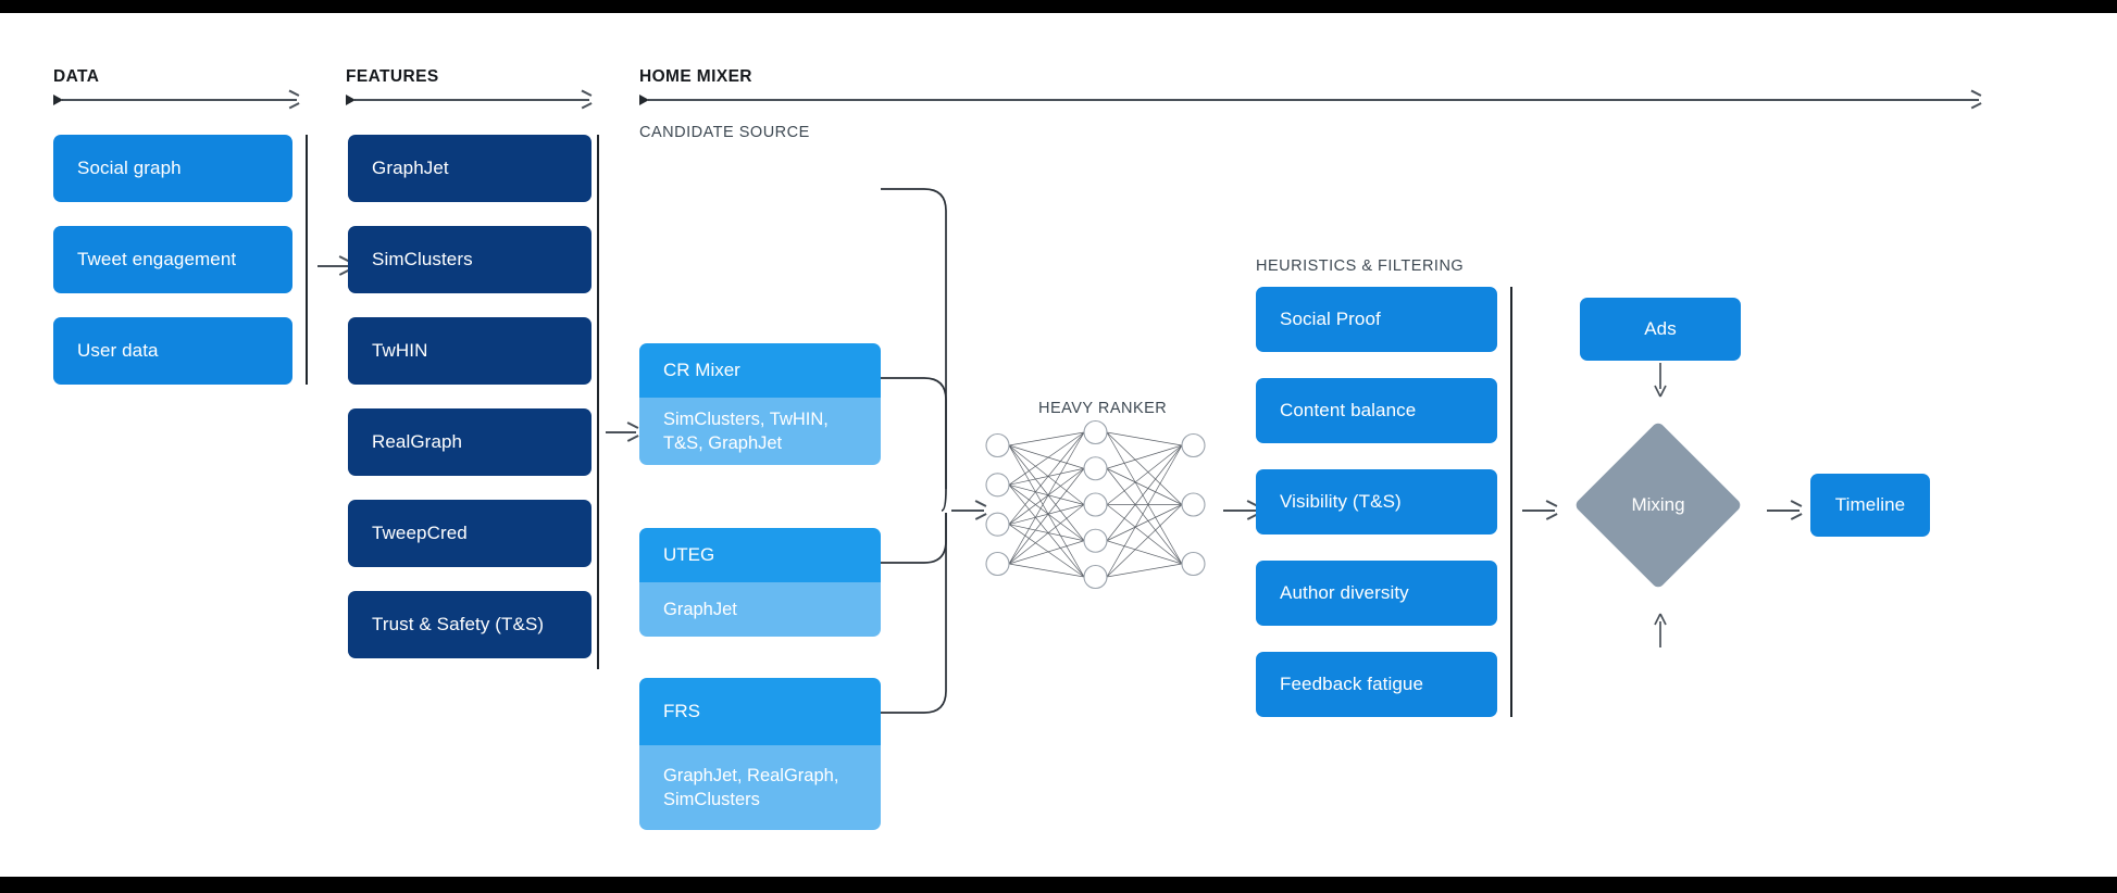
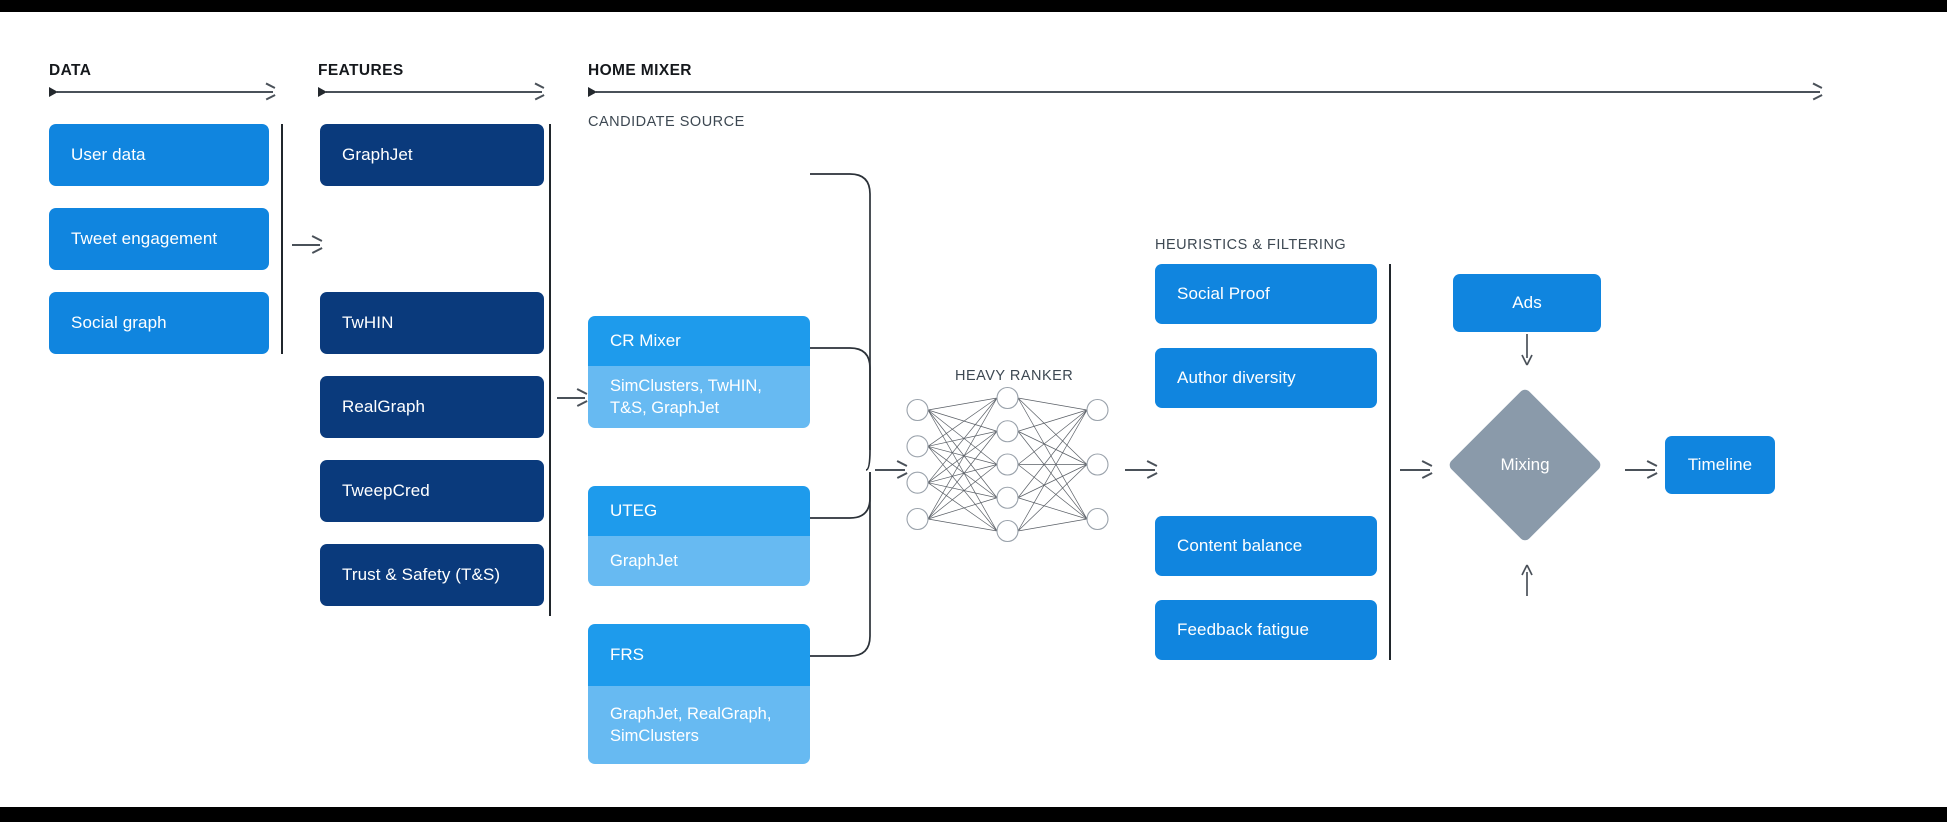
  DATA
  FEATURES
  HOME MIXER
  CANDIDATE SOURCE
  HEURISTICS & FILTERING
  HEAVY RANKER
- Social graph
+ User data
  Tweet engagement
- User data
+ Social graph
  GraphJet
- SimClusters
  TwHIN
  RealGraph
  TweepCred
  Trust & Safety (T&S)
  CR Mixer
  SimClusters, TwHIN, T&S, GraphJet
  UTEG
  GraphJet
  FRS
  GraphJet, RealGraph, SimClusters
  Social Proof
- Content balance
+ Author diversity
- Visibility (T&S)
- Author diversity
+ Content balance
  Feedback fatigue
  Ads
  Mixing
  Timeline
